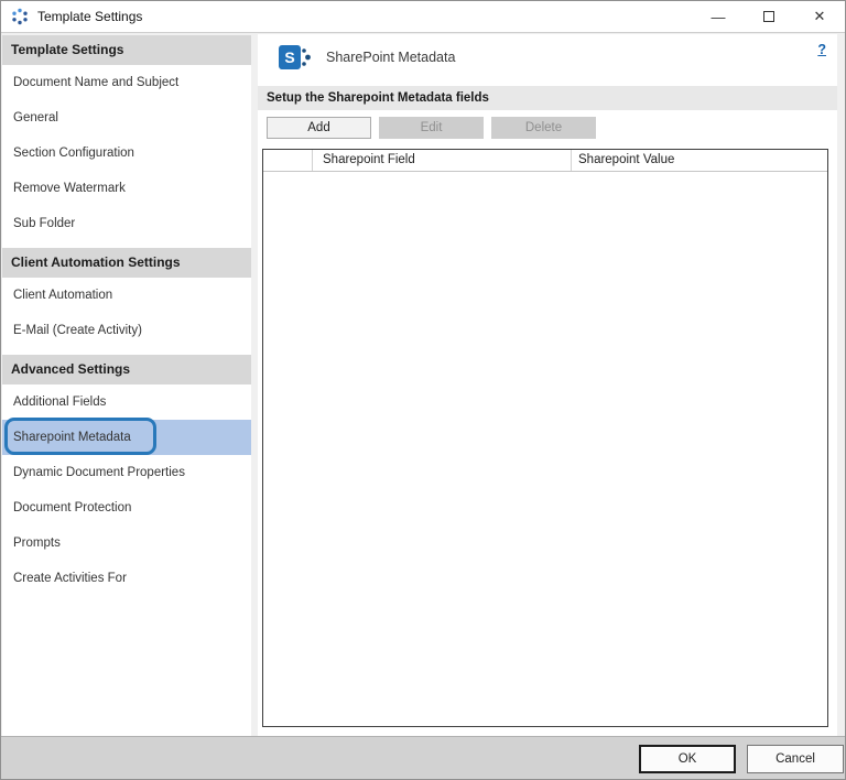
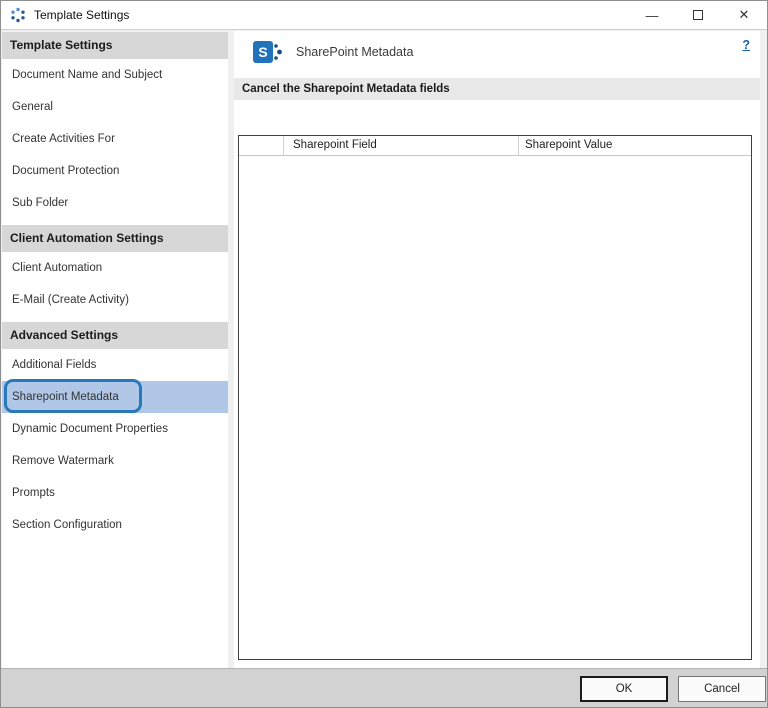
  Template Settings
  —
  ✕
  Template Settings
  Document Name and Subject
  General
- Section Configuration
+ Create Activities For
- Remove Watermark
+ Document Protection
  Sub Folder
  Client Automation Settings
  Client Automation
  E-Mail (Create Activity)
  Advanced Settings
  Additional Fields
  Sharepoint Metadata
  Dynamic Document Properties
- Document Protection
+ Remove Watermark
  Prompts
- Create Activities For
+ Section Configuration
  S
  SharePoint Metadata
  ?
- Setup the Sharepoint Metadata fields
+ Cancel the Sharepoint Metadata fields
- Add
- Edit
- Delete
  Sharepoint Field
  Sharepoint Value
  OK
  Cancel
